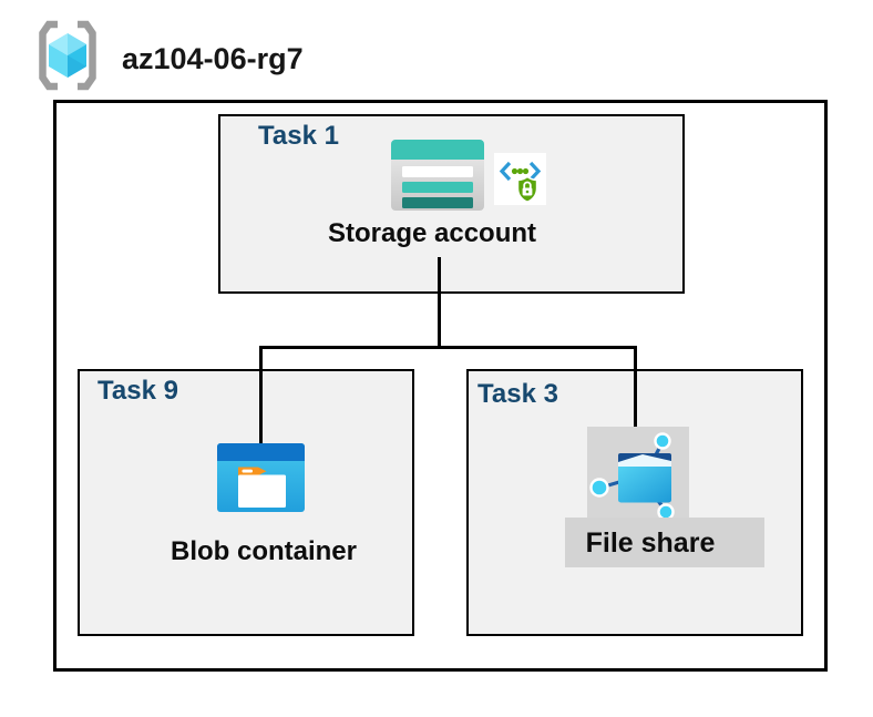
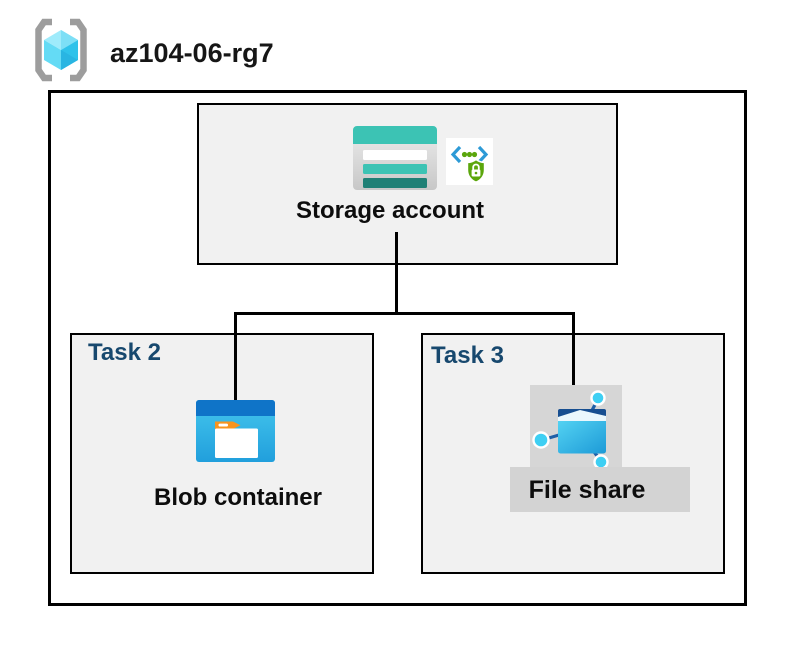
  az104-06-rg7
- Task 1
- Task 9
+ Task 2
  Task 3
  Storage account
  Blob container
  File share
